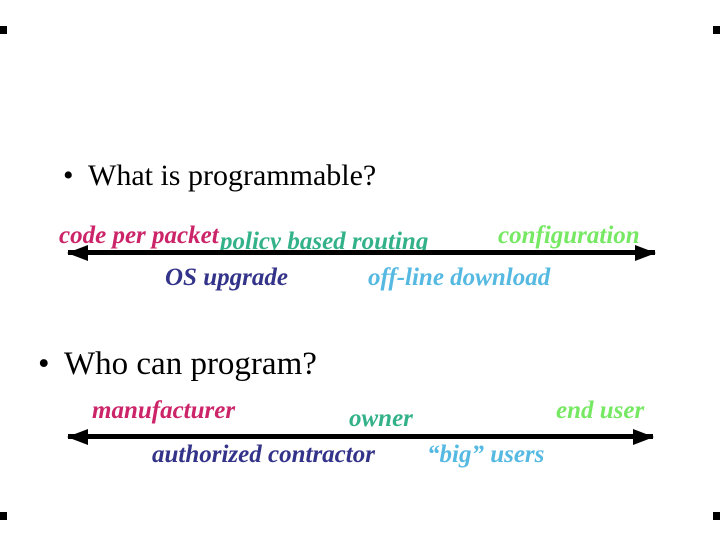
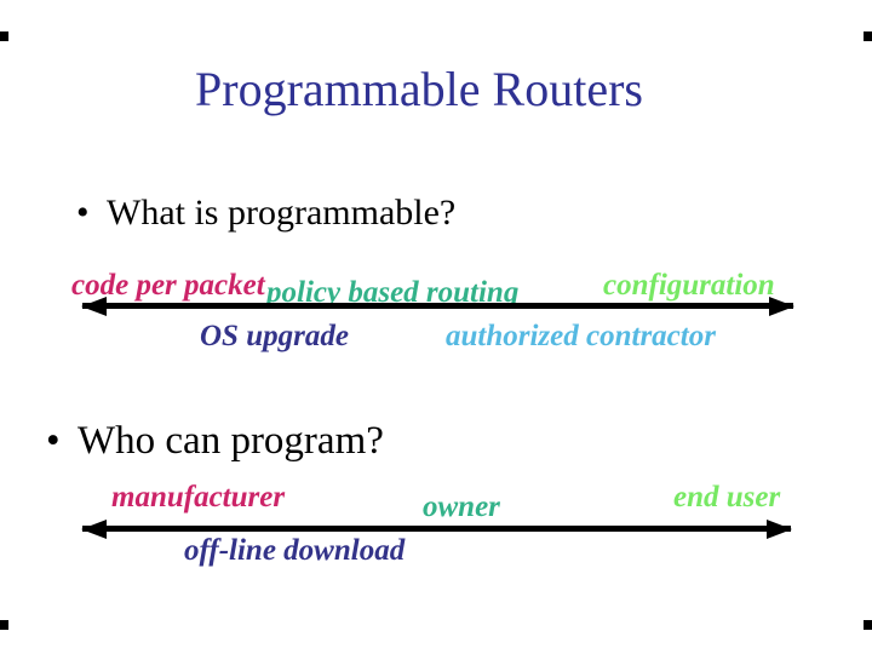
+ Programmable Routers
  •
  What is programmable?
  code per packet
  policy based routing
  configuration
  OS upgrade
- off-line download
+ authorized contractor
  •
  Who can program?
  manufacturer
  owner
  end user
- authorized contractor
+ off-line download
- “big” users
